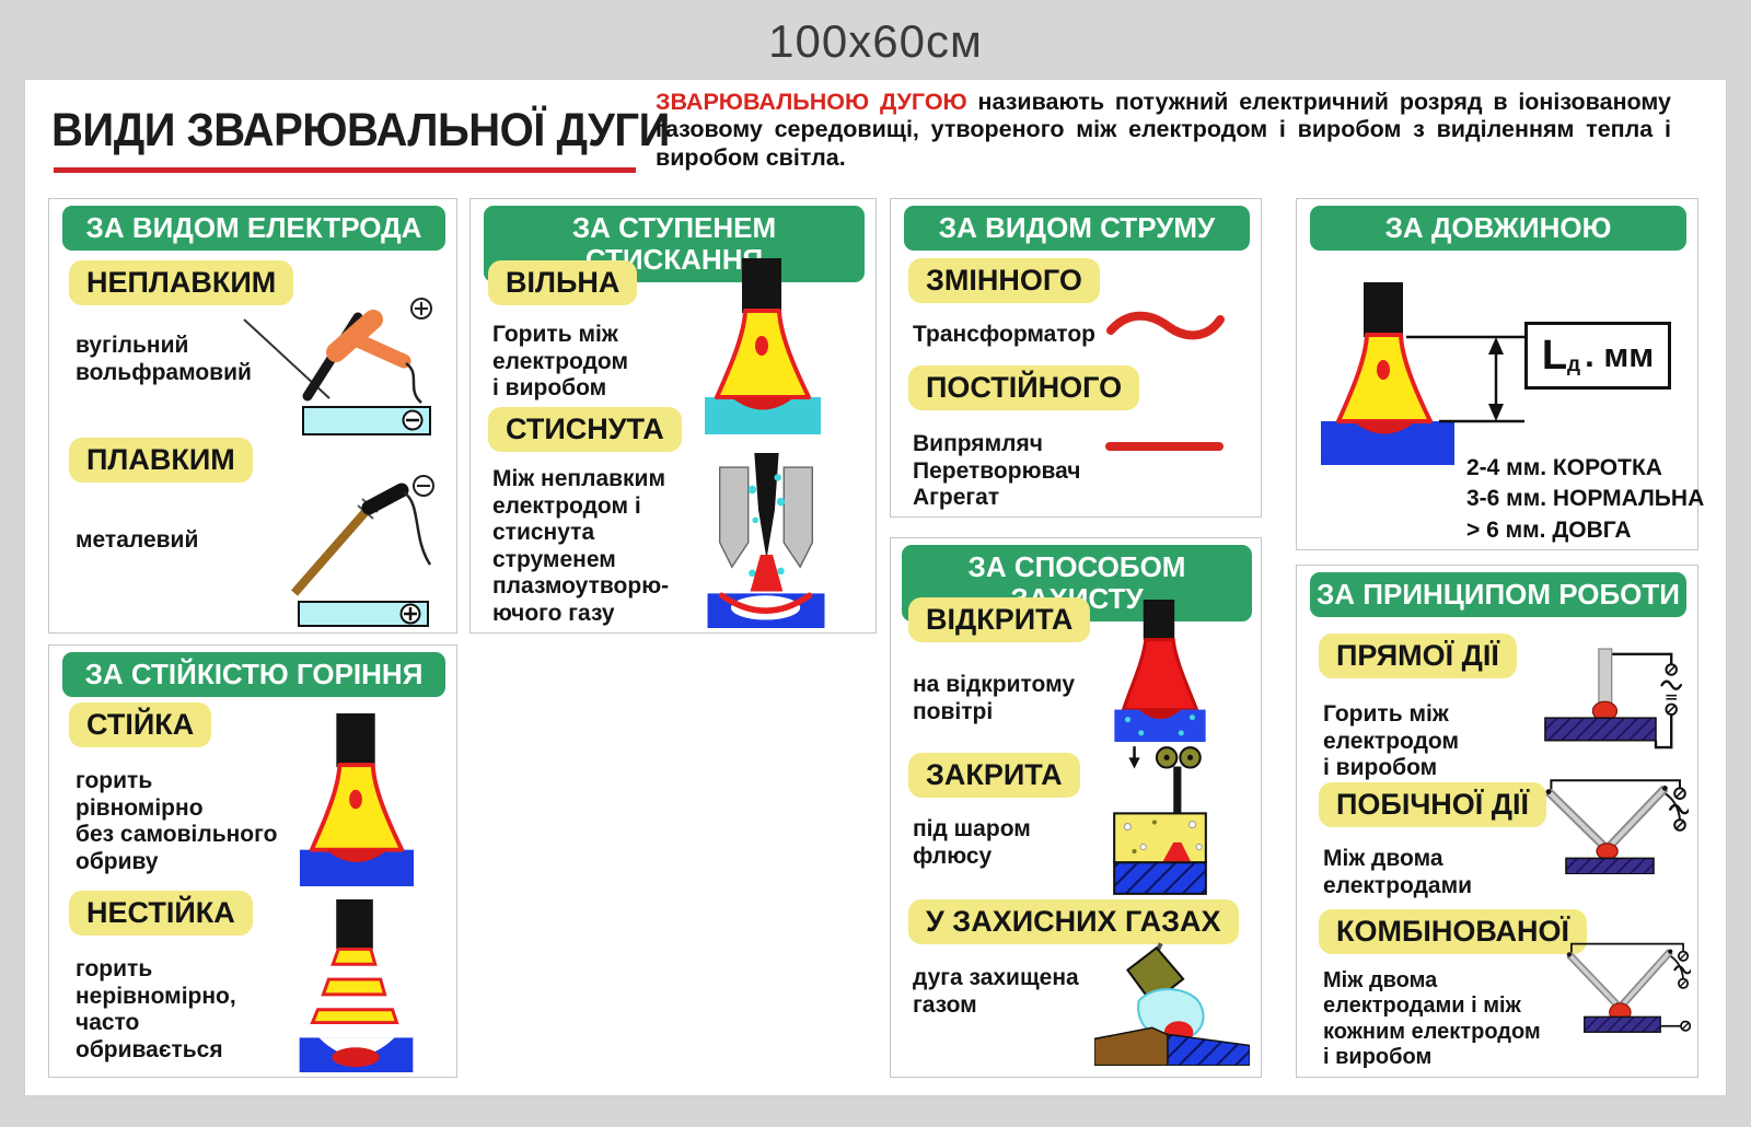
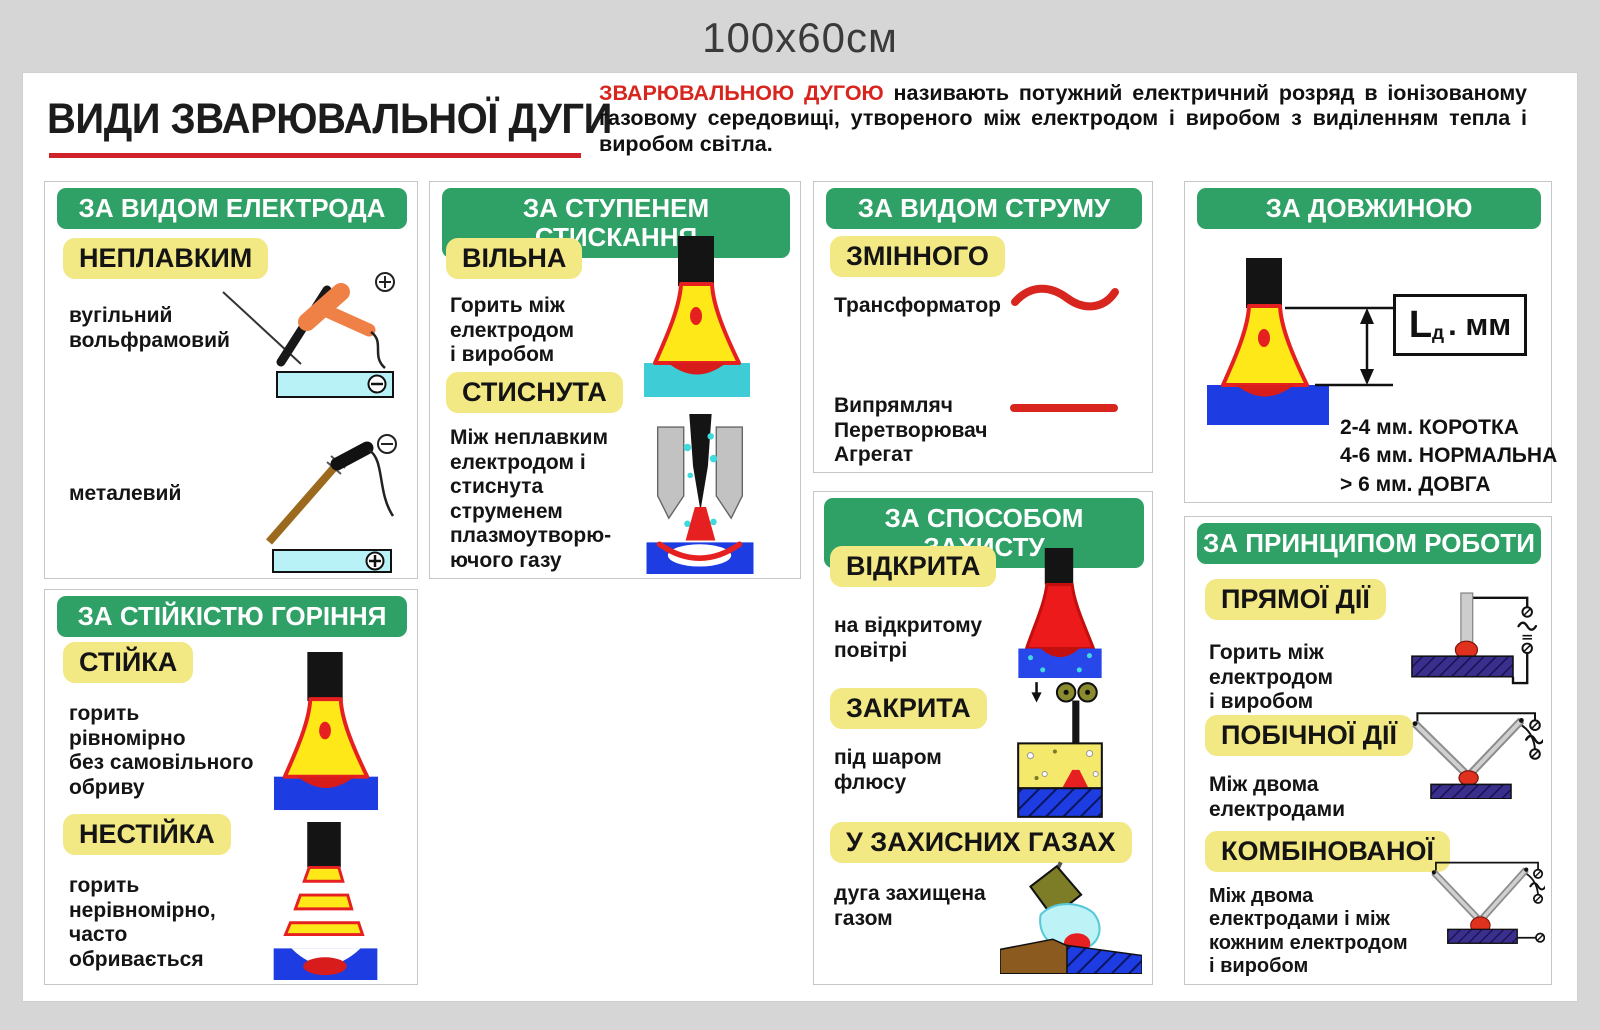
  100x60см
  ВИДИ ЗВАРЮВАЛЬНОЇ ДУГИ
  ЗВАРЮВАЛЬНОЮ ДУГОЮ називають потужний електричний розряд в іонізованому газовому середовищі, утвореного між електродом і виробом з виділенням тепла і виробом світла.
  ЗА ВИДОМ ЕЛЕКТРОДА
  НЕПЛАВКИМ
  вугільний
  вольфрамовий
- ПЛАВКИМ
  металевий
  ЗА СТУПЕНЕМ ИСКАНН
  ВІЛЬНА
  Горить між
  електродом
  і виробом
  СТИСНУТА
  Між неплавким
  електродом і
  стиснута
  струменем
  плазмоутворю-
  ючого газу
  ЗА ВИДОМ СТРУМУ
  ЗМІННОГО
  Трансформатор
- ПОСТІЙНОГО
  Випрямляч
  Перетворювач
  Агрегат
  ЗА ДОВЖИНОЮ
  L
  д
  . мм
  2-4 мм. КОРОТКА
- 3-6 мм. НОРМАЛЬНА
+ 4-6 мм. НОРМАЛЬНА
  > 6 мм. ДОВГА
  ЗА СТІЙКІСТЮ ГОРІННЯ
  СТІЙКА
  горить
  рівномірно
  без самовільного
  обриву
  НЕСТІЙКА
  горить
  нерівномірно,
  часто
  обривається
  ЗА СПОСОБОМ СТУ
  ВІДКРИТА
  на відкритому
  повітрі
  ЗАКРИТА
  під шаром
  флюсу
  У ЗАХИСНИХ ГАЗАХ
  дуга захищена
  газом
  ЗА ПРИНЦИПОМ РОБОТИ
  ПРЯМОЇ ДІЇ
  Горить між
  електродом
  і виробом
  ПОБІЧНОЇ ДІЇ
  Між двома
  електродами
  КОМБІНОВАНОЇ
  Між двома
  електродами і між
  кожним електродом
  і виробом
